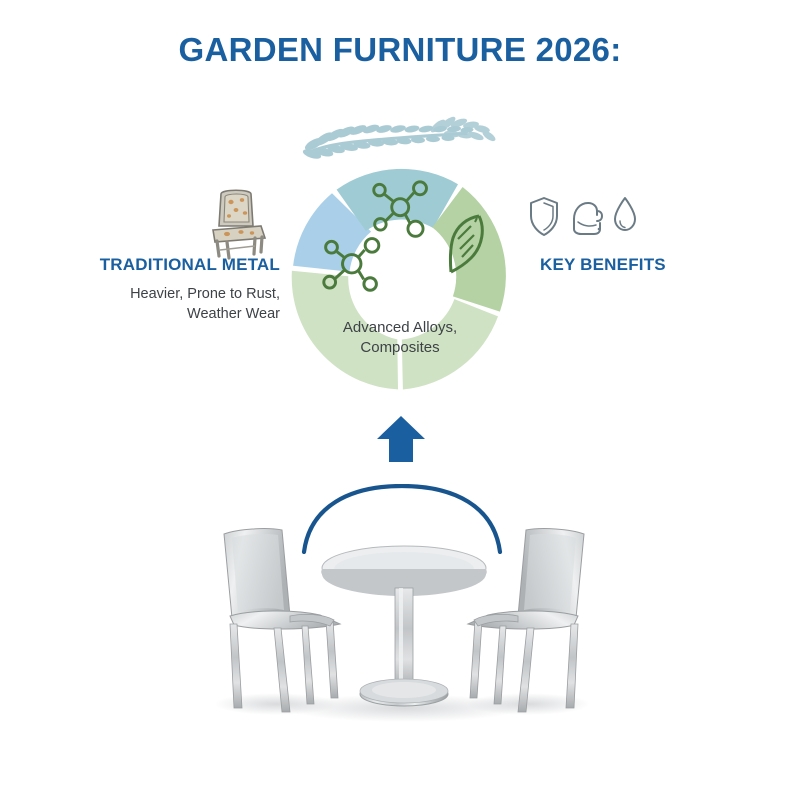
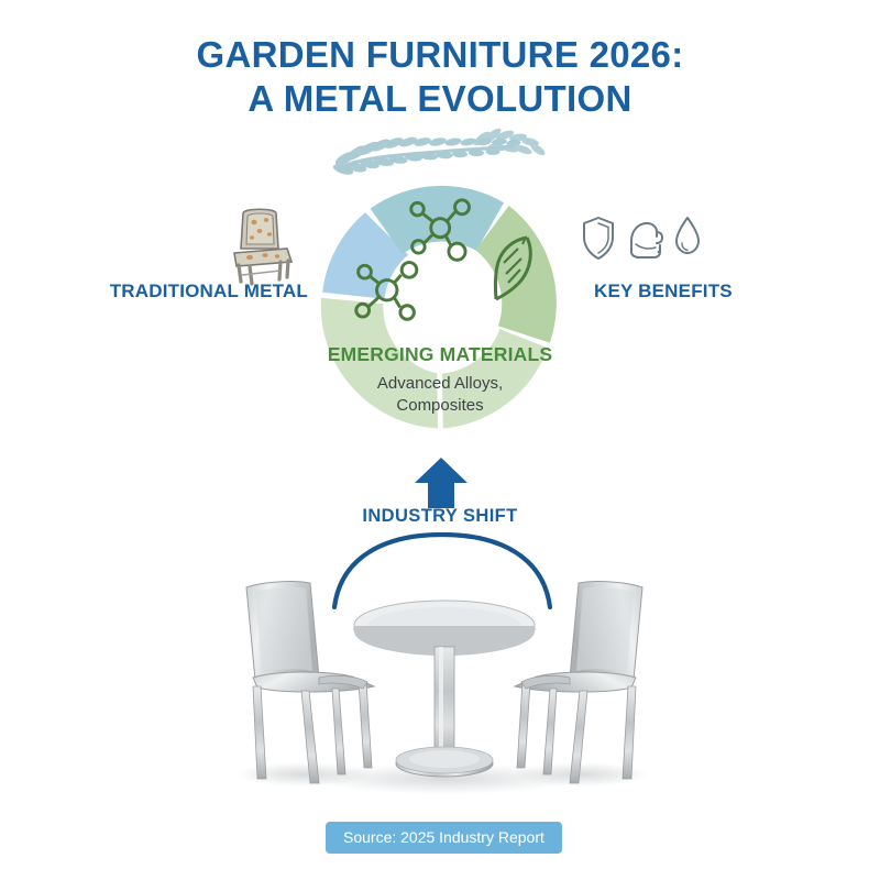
  GARDEN FURNITURE 2026:
+ A METAL EVOLUTION
+ EMERGING MATERIALS
  Advanced Alloys,
  Composites
  TRADITIONAL METAL
- Heavier, Prone to Rust,
- Weather Wear
  KEY BENEFITS
+ INDUSTRY SHIFT
+ Source: 2025 Industry Report
